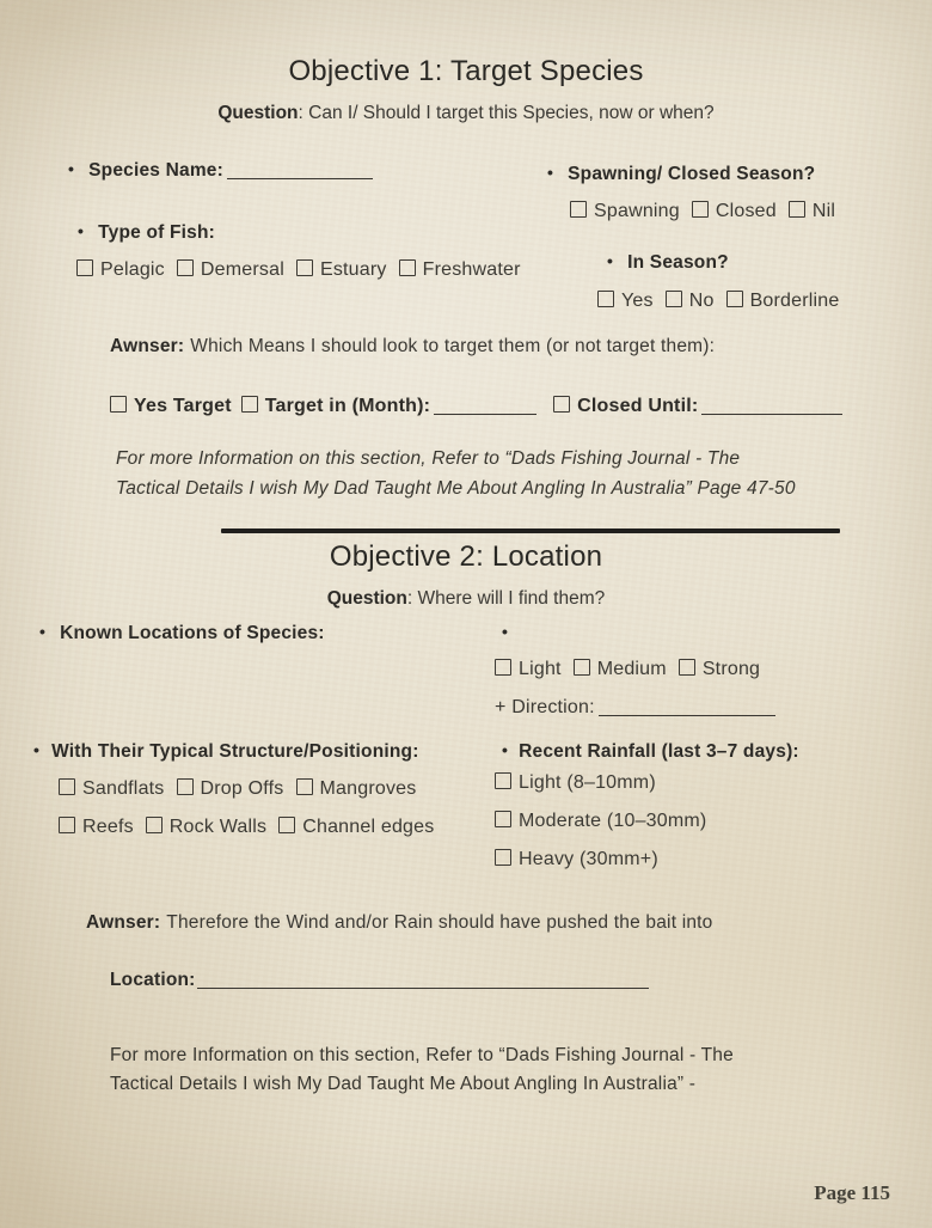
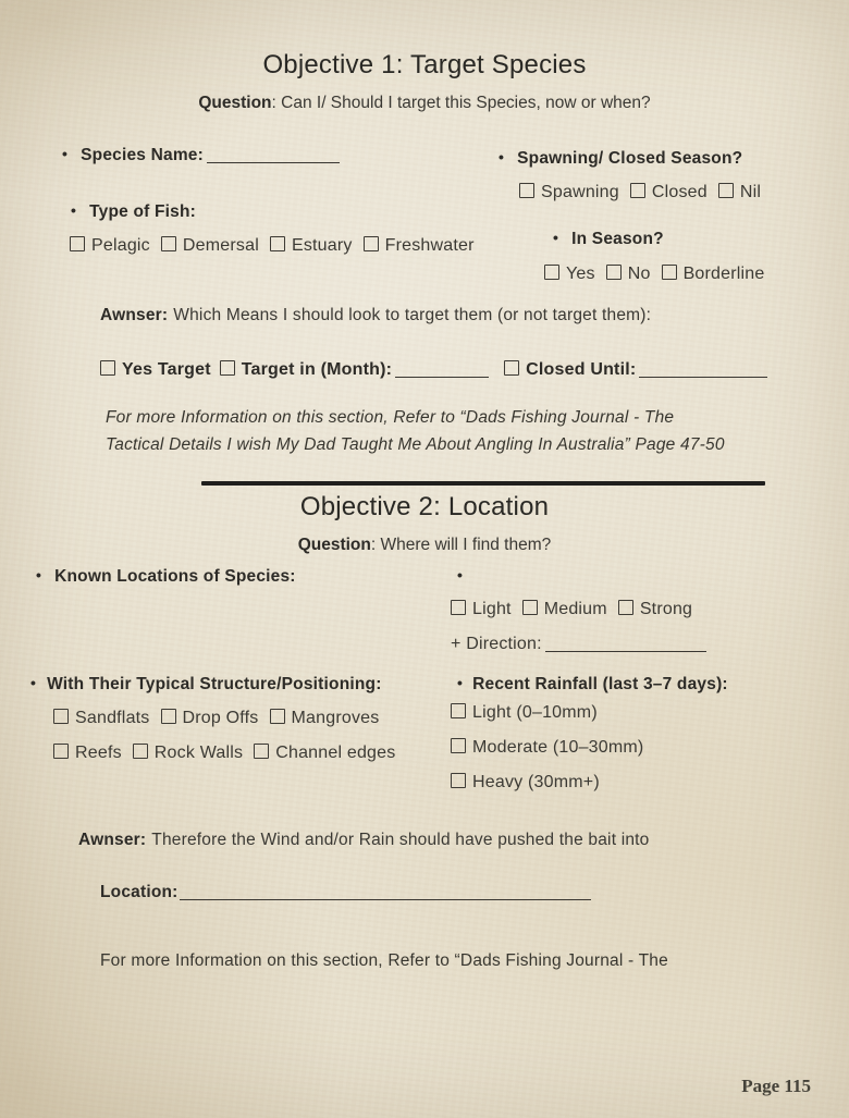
  Objective 1: Target Species
  Question: Can I/ Should I target this Species, now or when?
  Species Name:
  Spawning/ Closed Season?
  Spawning Closed Nil
  Type of Fish:
  Pelagic Demersal Estuary Freshwater
  In Season?
  Yes No Borderline
  Awnser: Which Means I should look to target them (or not target them):
  Yes Target Target in (Month): Closed Until:
  For more Information on this section, Refer to “Dads Fishing Journal - The
  Tactical Details I wish My Dad Taught Me About Angling In Australia” Page 47-50
  Objective 2: Location
  Question: Where will I find them?
  Known Locations of Species:
  Light Medium Strong
  + Direction:
  With Their Typical Structure/Positioning:
  Sandflats Drop Offs Mangroves
  Reefs Rock Walls Channel edges
  Recent Rainfall (last 3–7 days):
- Light (8–10mm)
+ Light (0–10mm)
  Moderate (10–30mm)
  Heavy (30mm+)
  Awnser: Therefore the Wind and/or Rain should have pushed the bait into
  Location:
  For more Information on this section, Refer to “Dads Fishing Journal - The
- Tactical Details I wish My Dad Taught Me About Angling In Australia” -
  Page 115
